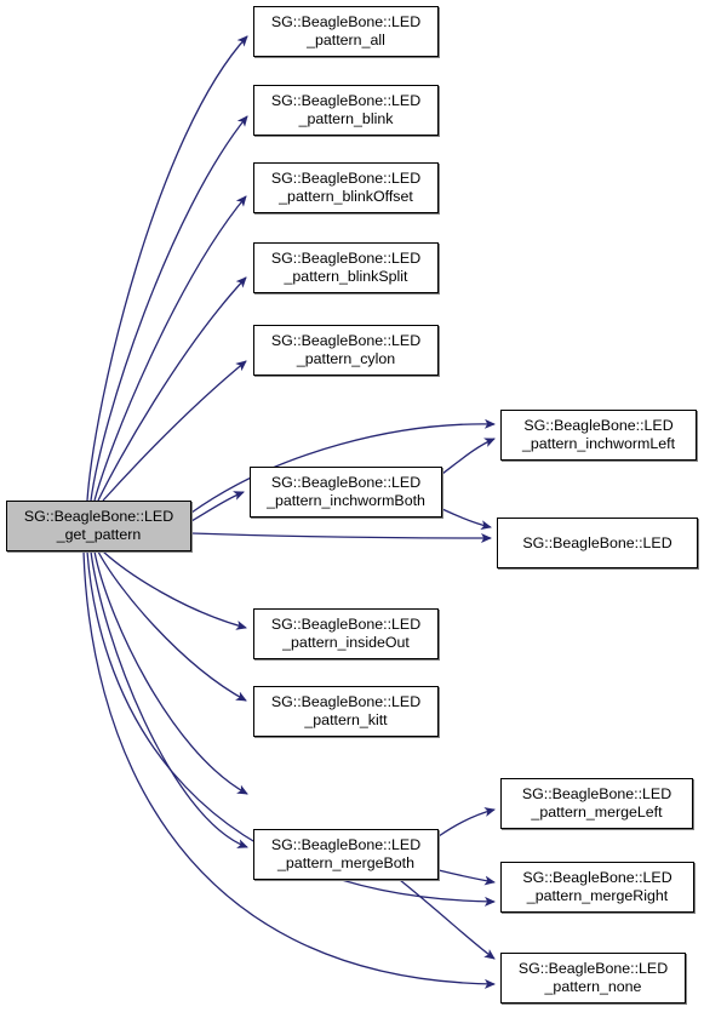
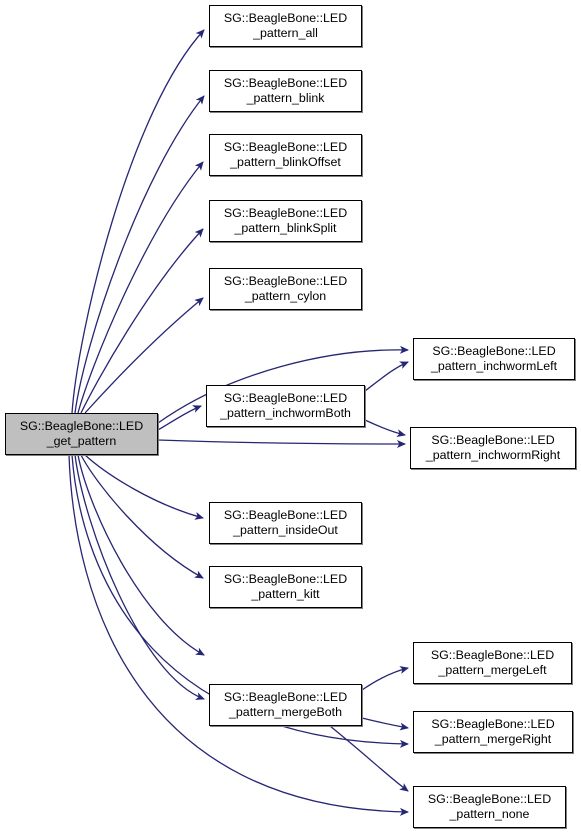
  SG::BeagleBone::LED
  _get_pattern
  SG::BeagleBone::LED
  _pattern_all
  SG::BeagleBone::LED
  _pattern_blink
  SG::BeagleBone::LED
  _pattern_blinkOffset
  SG::BeagleBone::LED
  _pattern_blinkSplit
  SG::BeagleBone::LED
  _pattern_cylon
  SG::BeagleBone::LED
  _pattern_inchwormLeft
  SG::BeagleBone::LED
  _pattern_inchwormBoth
  SG::BeagleBone::LED
+ _pattern_inchwormRight
  SG::BeagleBone::LED
  _pattern_insideOut
  SG::BeagleBone::LED
  _pattern_kitt
  SG::BeagleBone::LED
  _pattern_mergeLeft
  SG::BeagleBone::LED
  _pattern_mergeBoth
  SG::BeagleBone::LED
  _pattern_mergeRight
  SG::BeagleBone::LED
  _pattern_none
